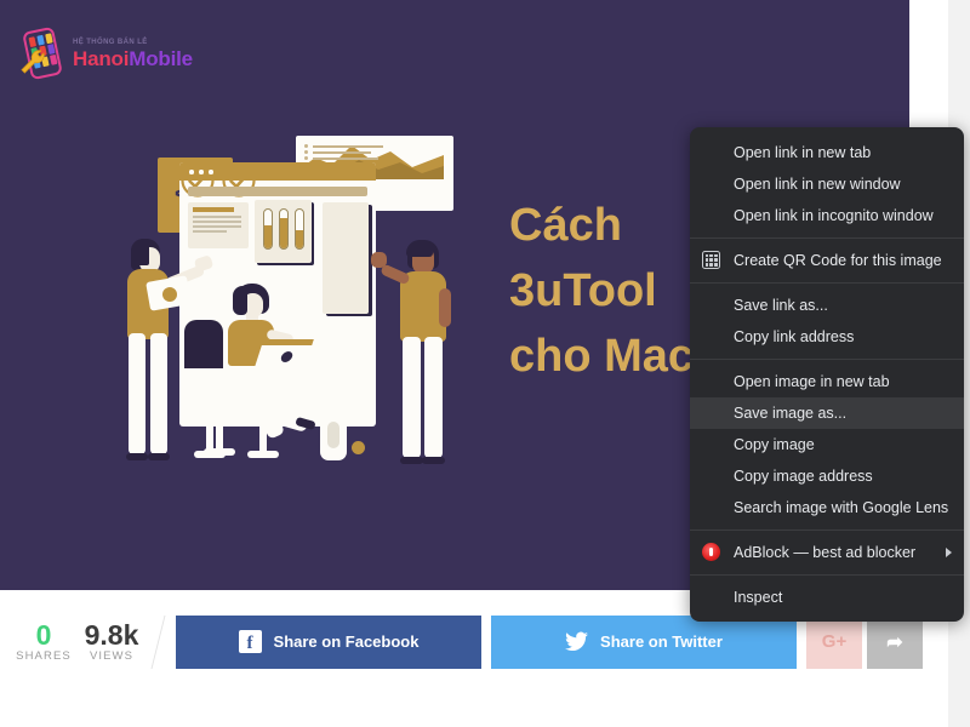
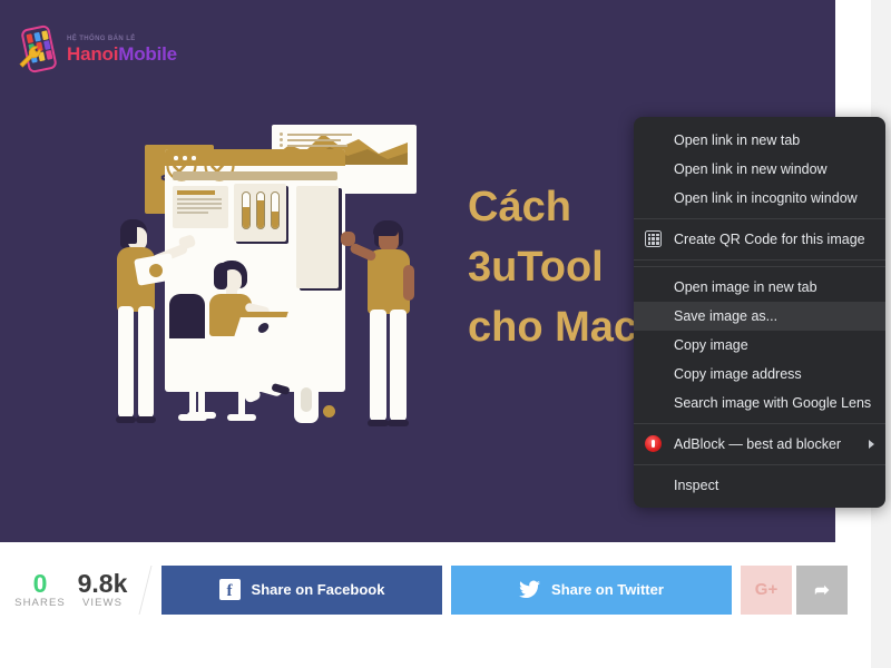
  HanoiMobile
  Cách
  3uTool
  cho Mac
  0
  SHARES
  9.8k
  VIEWS
  f
  Share on Facebook
  Share on Twitter
  G+
  ➦
  Open link in new tab
  Open link in new window
  Open link in incognito window
  Create QR Code for this image
- Save link as...
- Copy link address
  Open image in new tab
  Save image as...
  Copy image
  Copy image address
  Search image with Google Lens
  AdBlock — best ad blocker
  Inspect
